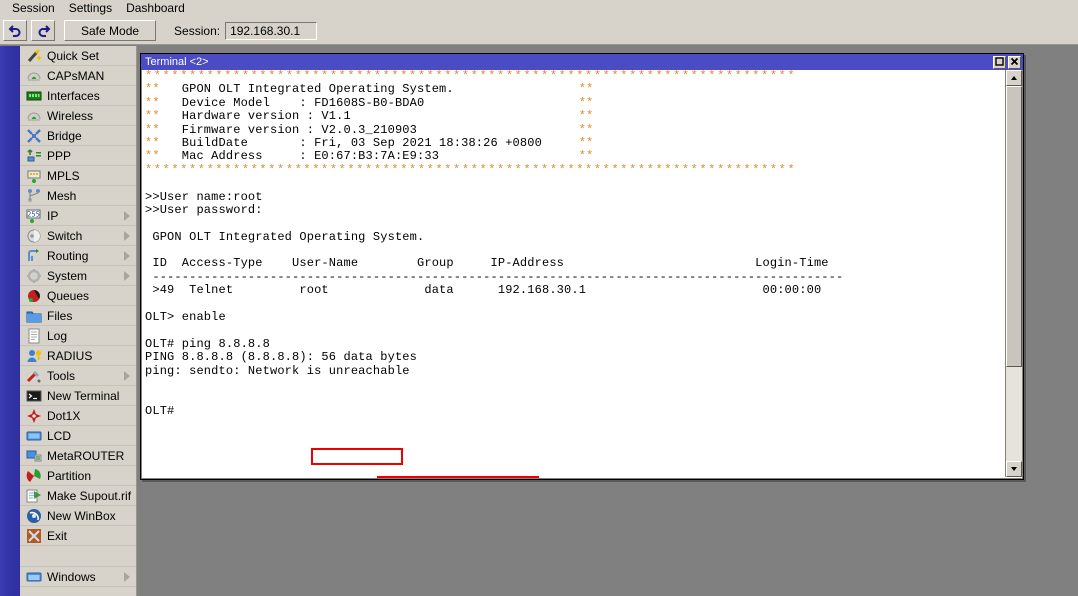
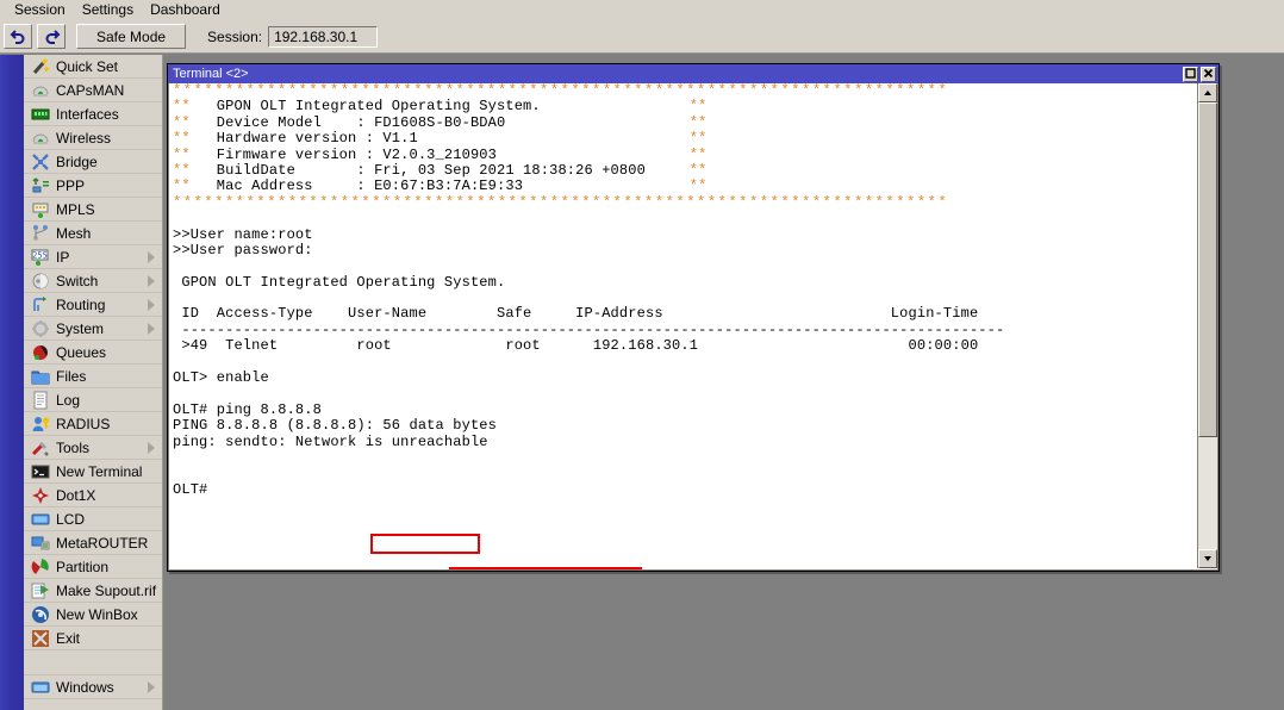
  Session
  Settings
  Dashboard
  Safe Mode
  Session:
  192.168.30.1
  Quick Set
  CAPsMAN
  Interfaces
  Wireless
  Bridge
  PPP
  MPLS
  Mesh
  255
  IP
  Switch
  Routing
  System
  Queues
  Files
  Log
  RADIUS
  Tools
  New Terminal
  Dot1X
  LCD
  MetaROUTER
  Partition
  Make Supout.rif
  New WinBox
  Exit
  Windows
  Terminal <2>
  **************************************************************************
  ** GPON OLT Integrated Operating System. **
  ** Device Model : FD1608S-B0-BDA0 **
  ** Hardware version : V1.1 **
  ** Firmware version : V2.0.3_210903 **
  ** BuildDate : Fri, 03 Sep 2021 18:38:26 +0800 **
  ** Mac Address : E0:67:B3:7A:E9:33 **
  **************************************************************************
  >>User name:root
  >>User password:
  GPON OLT Integrated Operating System.
- ID Access-Type User-Name Group IP-Address Login-Time
+ ID Access-Type User-Name Safe IP-Address Login-Time
  ----------------------------------------------------------------------------------------------
- >49 Telnet root data 192.168.30.1 00:00:00
+ >49 Telnet root root 192.168.30.1 00:00:00
  OLT> enable
  OLT# ping 8.8.8.8
  PING 8.8.8.8 (8.8.8.8): 56 data bytes
  ping: sendto: Network is unreachable
  OLT#
